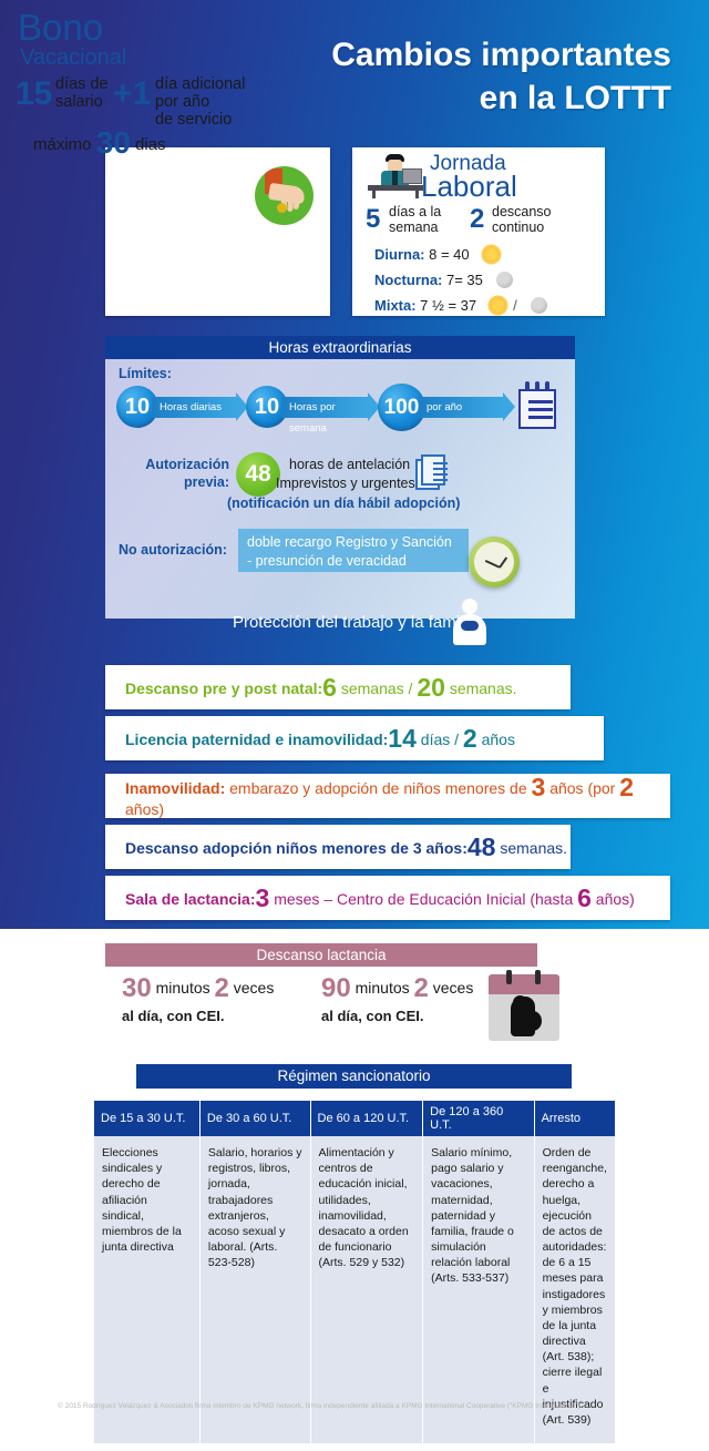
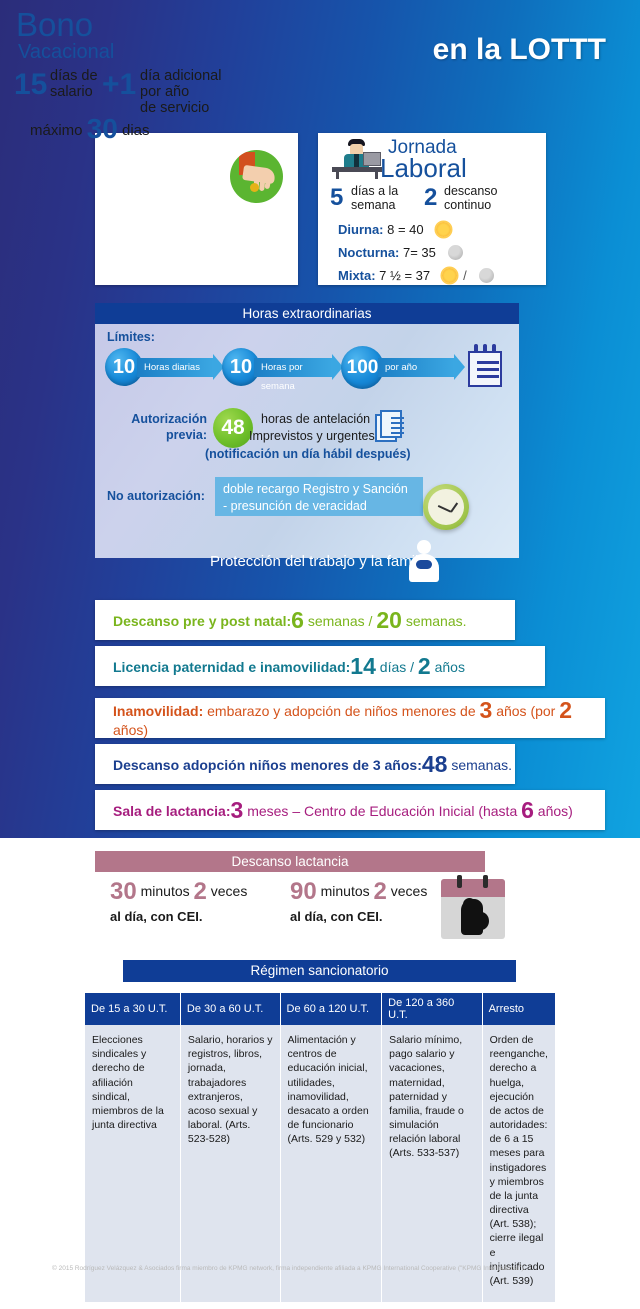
- Cambios importantes
  en la LOTTT
  Bono
  Vacacional
  15
  días de
  salario
  +1
  día adicional
  por año
  de servicio
  máximo 30 dias
  Jornada
  Laboral
  5
  días a la
  semana
  2
  descanso
  continuo
  Diurna: 8 = 40
  Nocturna: 7= 35
  Mixta: 7 ½ = 37 /
  Horas extraordinarias
  Límites:
  10
  Horas diarias
  10
  Horas por semana
  100
  por año
  Autorización
  previa:
  48
  horas de antelación
  Imprevistos y urgentes
- (notificación un día hábil adopción)
+ (notificación un día hábil después)
  No autorización:
  doble recargo Registro y Sanción - presunción de veracidad
  Protección del trabajo y la fam
  Descanso pre y post natal:6 semanas / 20 semanas.
  Licencia paternidad e inamovilidad:14 días / 2 años
  Inamovilidad: embarazo y adopción de niños menores de 3 años (por 2 años)
  Descanso adopción niños menores de 3 años:48 semanas.
  Sala de lactancia:3 meses – Centro de Educación Inicial (hasta 6 años)
  Descanso lactancia
  30 minutos 2 veces
  al día, con CEI.
  90 minutos 2 veces
  al día, con CEI.
  Régimen sancionatorio
  De 15 a 30 U.T.	De 30 a 60 U.T.	De 60 a 120 U.T.	De 120 a 360 U.T.	Arresto
  Elecciones sindicales y derecho de afiliación sindical, miembros de la junta directiva	Salario, horarios y registros, libros, jornada, trabajadores extranjeros, acoso sexual y laboral. (Arts. 523-528)	Alimentación y centros de educación inicial, utilidades, inamovilidad, desacato a orden de funcionario (Arts. 529 y 532)	Salario mínimo, pago salario y vacaciones, maternidad, paternidad y familia, fraude o simulación relación laboral (Arts. 533-537)	Orden de reenganche, derecho a huelga, ejecución de actos de autoridades: de 6 a 15 meses para instigadores y miembros de la junta directiva (Art. 538); cierre ilegal e injustificado (Art. 539)
